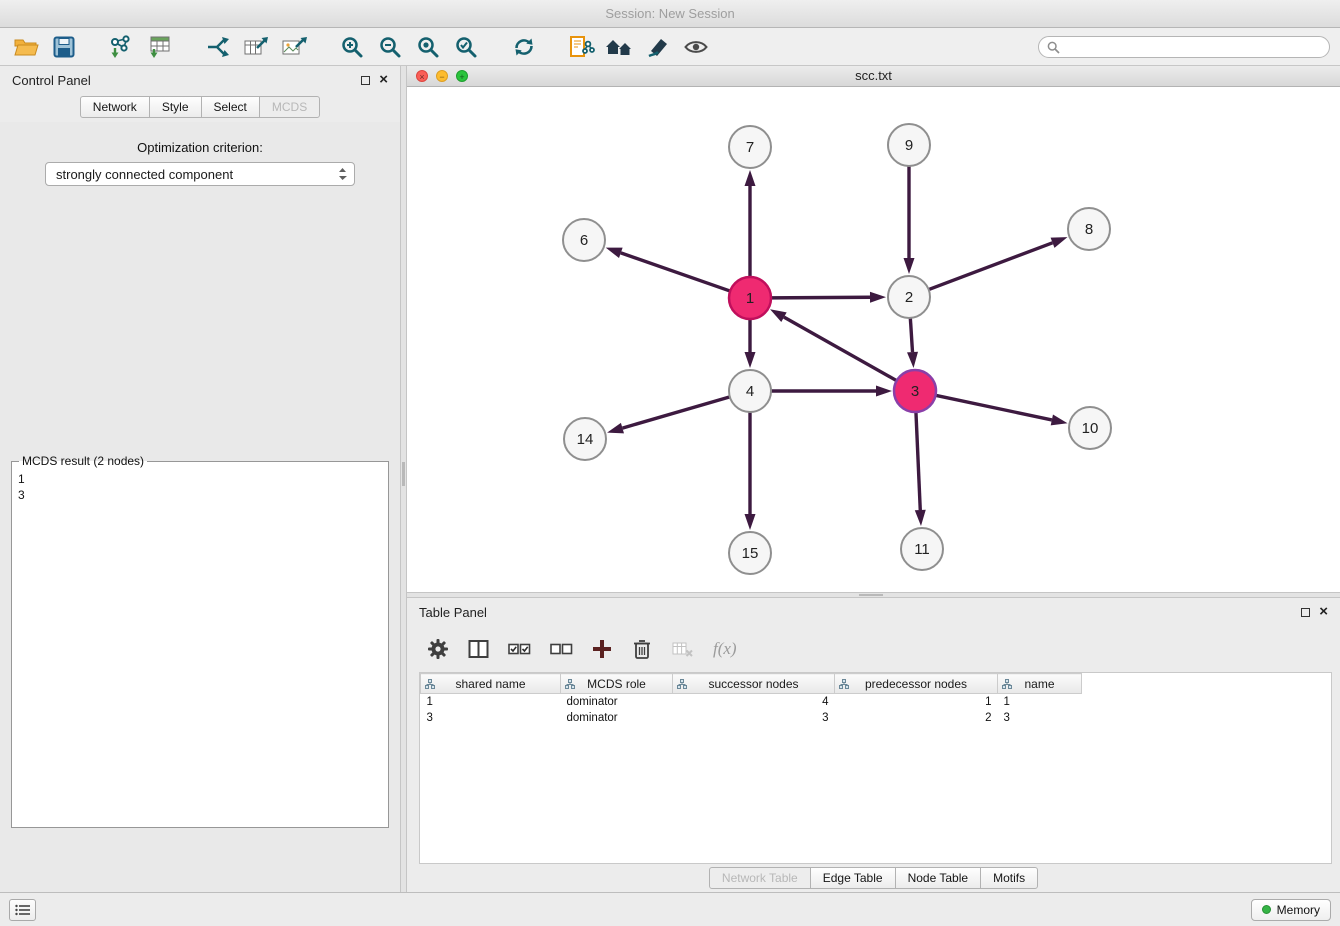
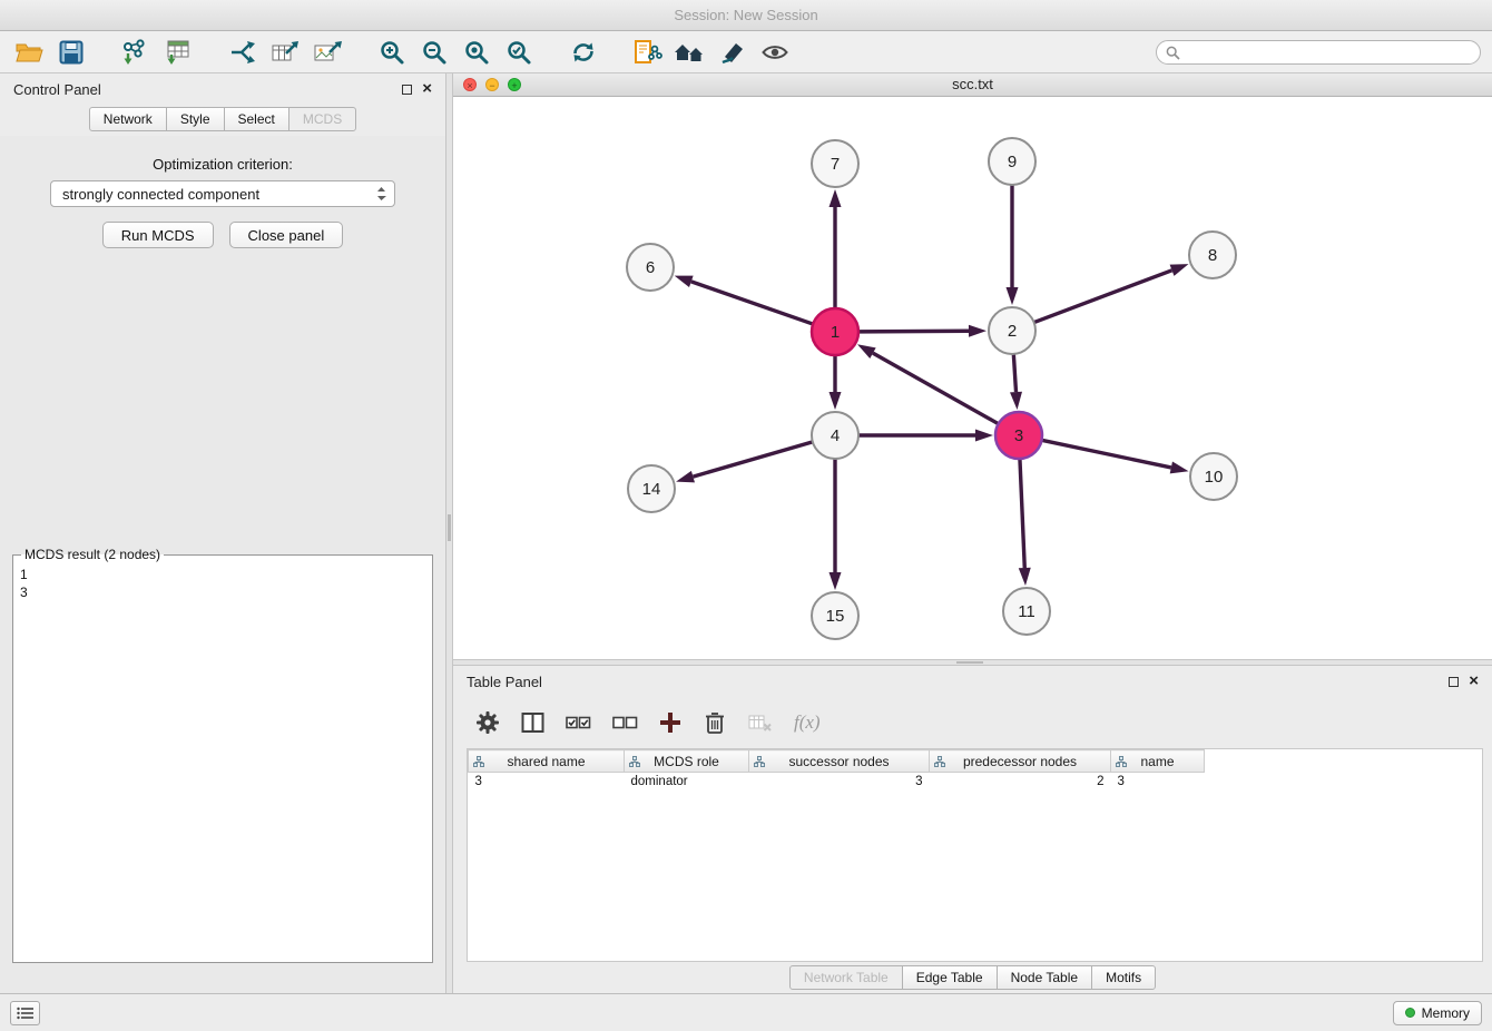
  Session: New Session
  Control Panel
  ×
  Network
  Style
  Select
  MCDS
  Optimization criterion:
  strongly connected component
+ Run MCDS
+ Close panel
  MCDS result (2 nodes)
  1
  3
  ×
  −
  +
  scc.txt
  7
  9
  6
  8
  1
  2
  4
  3
  14
  10
  15
  11
  Table Panel
  ×
  f(x)
  shared name	MCDS role	successor nodes	predecessor nodes	name
- 1	dominator	4	1	1
  3	dominator	3	2	3
  Network Table
  Edge Table
  Node Table
  Motifs
  Memory
